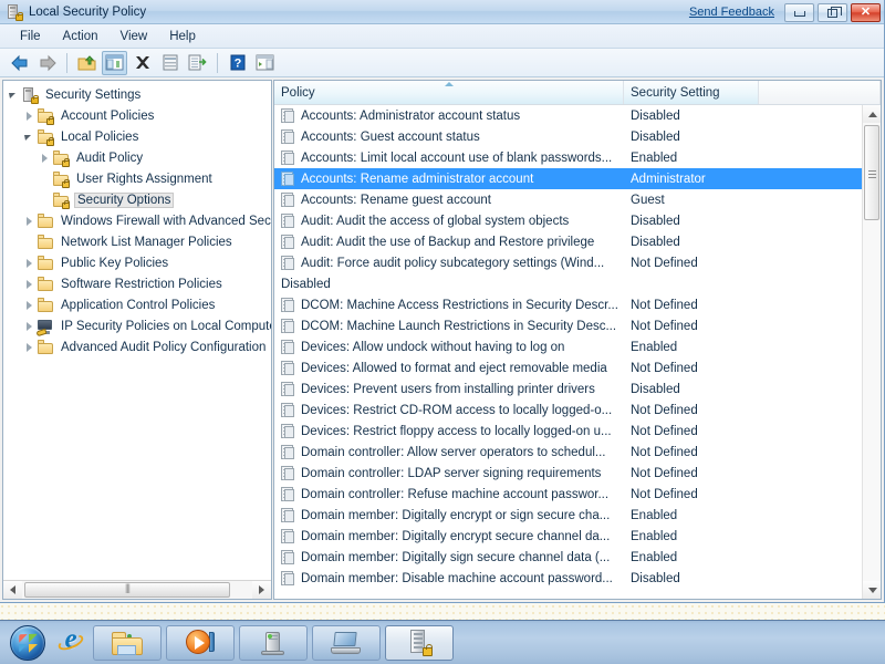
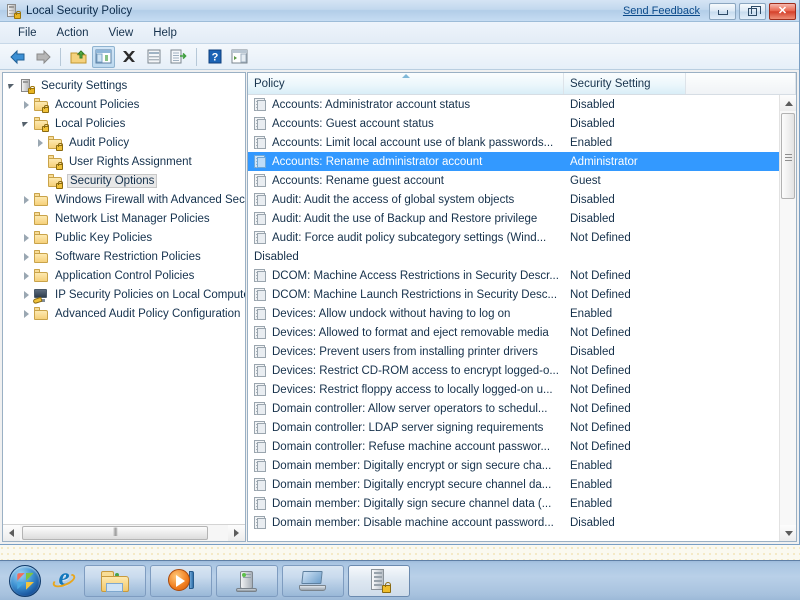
  Local Security Policy
  Send Feedback
  ✕
  File
  Action
  View
  Help
  ?
  Security Settings
  Account Policies
  Local Policies
  Audit Policy
  User Rights Assignment
  Security Options
  Windows Firewall with Advanced Sec
  Network List Manager Policies
  Public Key Policies
  Software Restriction Policies
  Application Control Policies
  IP Security Policies on Local Comput
  Advanced Audit Policy Configuration
  Policy
  Security Setting
  Accounts: Administrator account status
  Disabled
  Accounts: Guest account status
  Disabled
  Accounts: Limit local account use of blank passwords...
  Enabled
  Accounts: Rename administrator account
  Administrator
  Accounts: Rename guest account
  Guest
  Audit: Audit the access of global system objects
  Disabled
  Audit: Audit the use of Backup and Restore privilege
  Disabled
  Audit: Force audit policy subcategory settings (Wind...
  Not Defined
  Disabled
  DCOM: Machine Access Restrictions in Security Descr...
  Not Defined
  DCOM: Machine Launch Restrictions in Security Desc...
  Not Defined
  Devices: Allow undock without having to log on
  Enabled
  Devices: Allowed to format and eject removable media
  Not Defined
  Devices: Prevent users from installing printer drivers
  Disabled
- Devices: Restrict CD-ROM access to locally logged-o...
+ Devices: Restrict CD-ROM access to encrypt logged-o...
  Not Defined
  Devices: Restrict floppy access to locally logged-on u...
  Not Defined
  Domain controller: Allow server operators to schedul...
  Not Defined
  Domain controller: LDAP server signing requirements
  Not Defined
  Domain controller: Refuse machine account passwor...
  Not Defined
  Domain member: Digitally encrypt or sign secure cha...
  Enabled
  Domain member: Digitally encrypt secure channel da...
  Enabled
  Domain member: Digitally sign secure channel data (...
  Enabled
  Domain member: Disable machine account password...
  Disabled
  e
